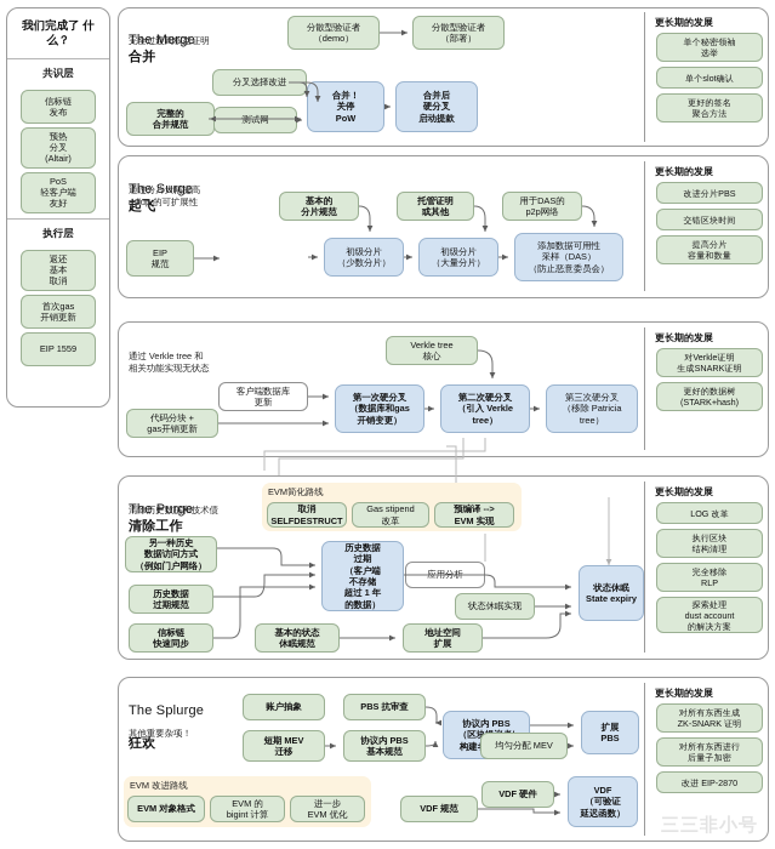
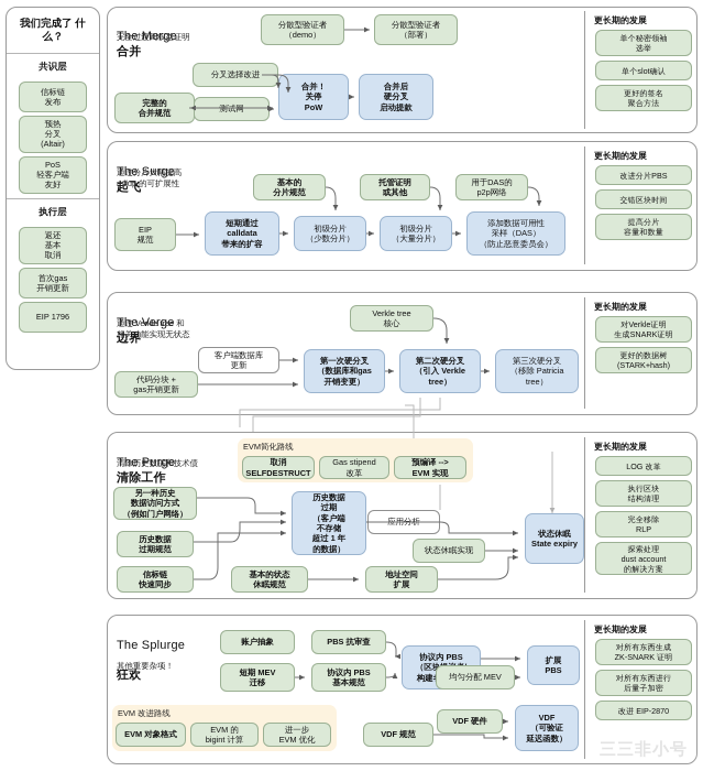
  我们完成了 什么？
  共识层
  信标链
  发布
  预热
  分叉
  (Altair)
  PoS
  轻客户端
  友好
  执行层
  返还
  基本
  取消
  首次gas
  开销更新
- EIP 1559
+ EIP 1796
  The Merge 合并
  完全过渡到权益证明
  分散型验证者
  （demo）
  分散型验证者
  （部署）
  分叉选择改进
  完整的
  合并规范
  测试网
  合并！
  关停
  PoW
  合并后
  硬分叉
  启动提款
  更长期的发展
  单个秘密领袖
  选举
  单个slot确认
  更好的签名
  聚合方法
  The Surge 起飞
  通过分片大幅提高
  rollup 的可扩展性
  EIP
  规范
+ 短期通过
+ calldata
+ 带来的扩容
  基本的
  分片规范
  初级分片
  （少数分片）
  托管证明
  或其他
  初级分片
  （大量分片）
  用于DAS的
  p2p网络
  添加数据可用性
  采样（DAS）
  （防止恶意委员会）
  更长期的发展
  改进分片PBS
  交错区块时间
  提高分片
  容量和数量
+ The Verge 边界
  通过 Verkle tree 和
  相关功能实现无状态
  Verkle tree
  核心
  客户端数据库
  更新
  代码分块 +
  gas开销更新
  第一次硬分叉
  （数据库和gas
  开销变更）
  第二次硬分叉
  （引入 Verkle
  tree）
  第三次硬分叉
  （移除 Patricia
  tree）
  更长期的发展
  对Verkle证明
  生成SNARK证明
  更好的数据树
  (STARK+hash)
  The Purge 清除工作
  清除历史数据和技术债
  EVM简化路线
  取消
  SELFDESTRUCT
  Gas stipend
  改革
  预编译 -->
  EVM 实现
  另一种历史
  数据访问方式
  （例如门户网络）
  历史数据
  过期规范
  信标链
  快速同步
  历史数据
  过期
  （客户端
  不存储
  超过 1 年
  的数据）
  状态休眠实现
  基本的状态
  休眠规范
  地址空间
  扩展
  状态休眠
  State expiry
  更长期的发展
  LOG 改革
  执行区块
  结构清理
  完全移除
  RLP
  探索处理
  dust account
  的解决方案
  The Splurge
  狂欢
  其他重要杂项！
  账户抽象
  PBS 抗审查
  协议内 PBS
  短期 MEV
  迁移
  协议内 PBS
  基本规范
  均匀分配 MEV
  扩展
  PBS
  EVM 改进路线
  EVM 对象格式
  EVM 的
  bigint 计算
  进一步
  EVM 优化
  VDF 规范
  VDF 硬件
  VDF
  （可验证
  延迟函数）
  更长期的发展
  对所有东西生成
  ZK-SNARK 证明
  对所有东西进行
  后量子加密
  改进 EIP-2870
  三三非小号
